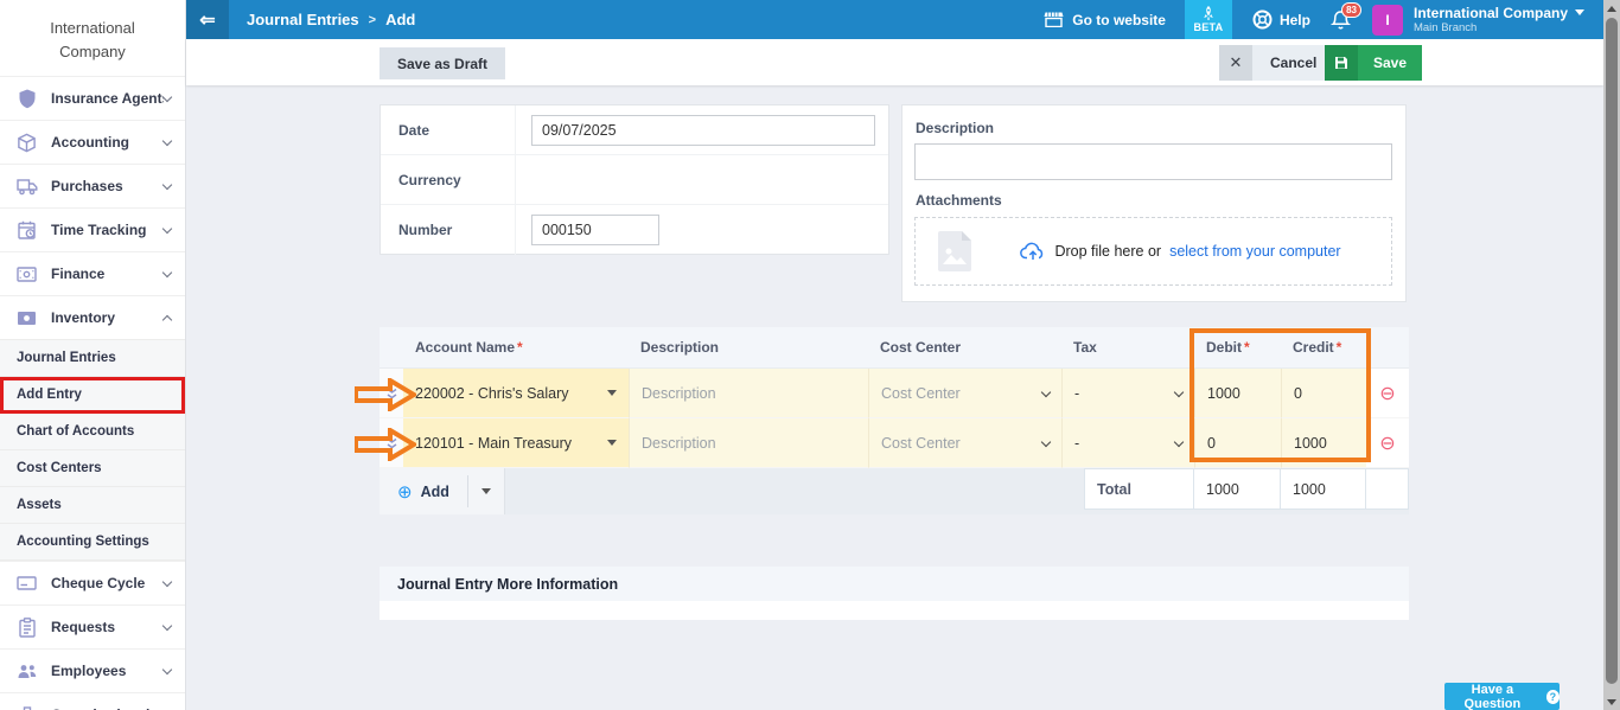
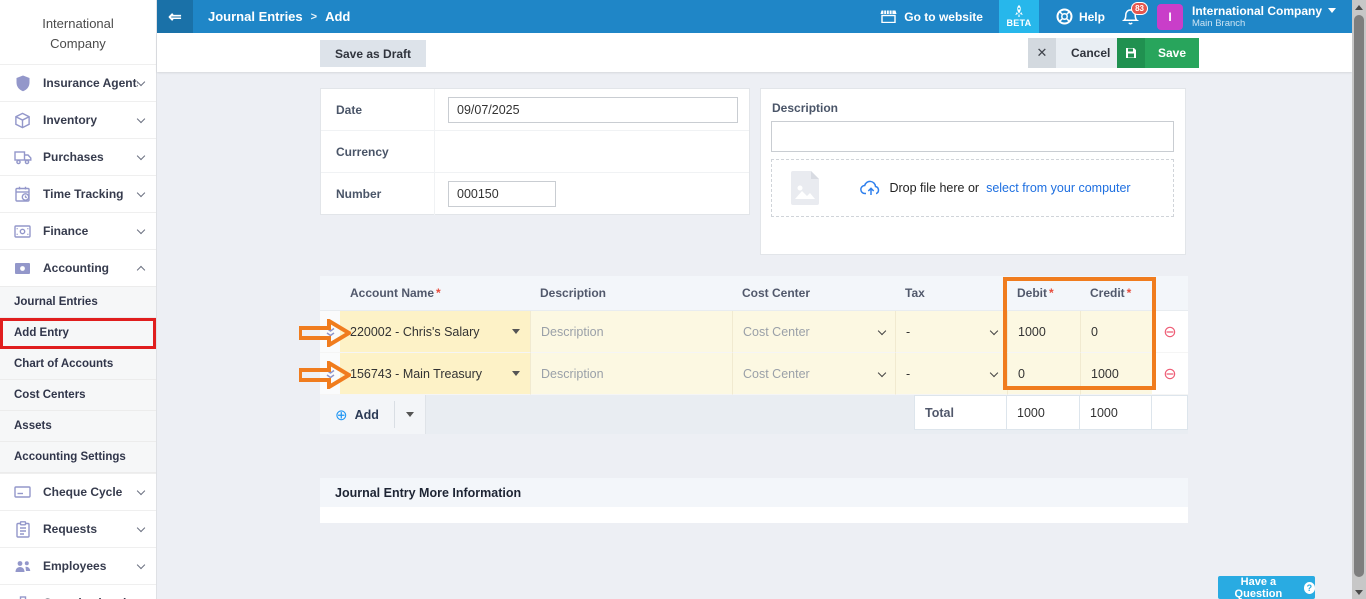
  International
  Company
  Insurance Agent
- Accounting
+ Inventory
  Purchases
  Time Tracking
  Finance
- Inventory
+ Accounting
  Journal Entries
  Add Entry
  Chart of Accounts
  Cost Centers
  Assets
  Accounting Settings
  Cheque Cycle
  Requests
  Employees
  ⇐
  Journal Entries
  >
  Add
  Go to website
  BETA
  Help
  83
  I
  International Company
  Main Branch
  Save as Draft
  ✕
  Cancel
  Save
  Date
  09/07/2025
  Currency
  Number
  000150
  Description
- Attachments
  Drop file here or
  select from your computer
  Account Name *
  Description
  Cost Center
  Tax
  Debit *
  Credit *
  220002 - Chris's Salary
  Description
  Cost Center
  -
  1000
  0
  ⊖
- 120101 - Main Treasury
+ 156743 - Main Treasury
  Description
  Cost Center
  -
  0
  1000
  ⊖
  ⊕
  Add
  Total
  1000
  1000
  Journal Entry More Information
  Have a Question
  ?
